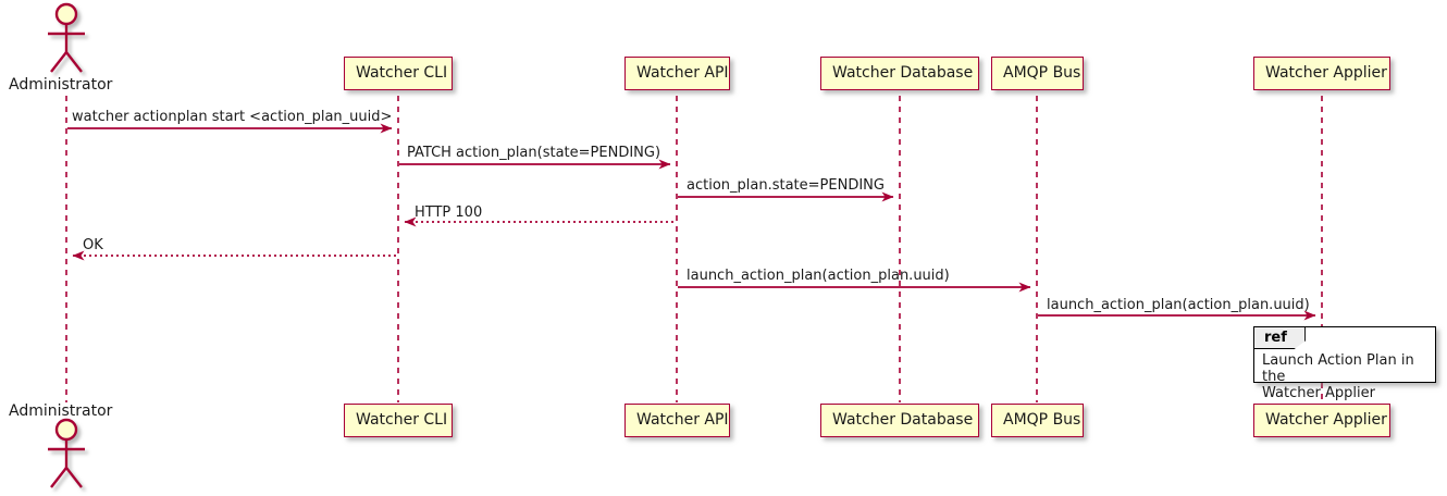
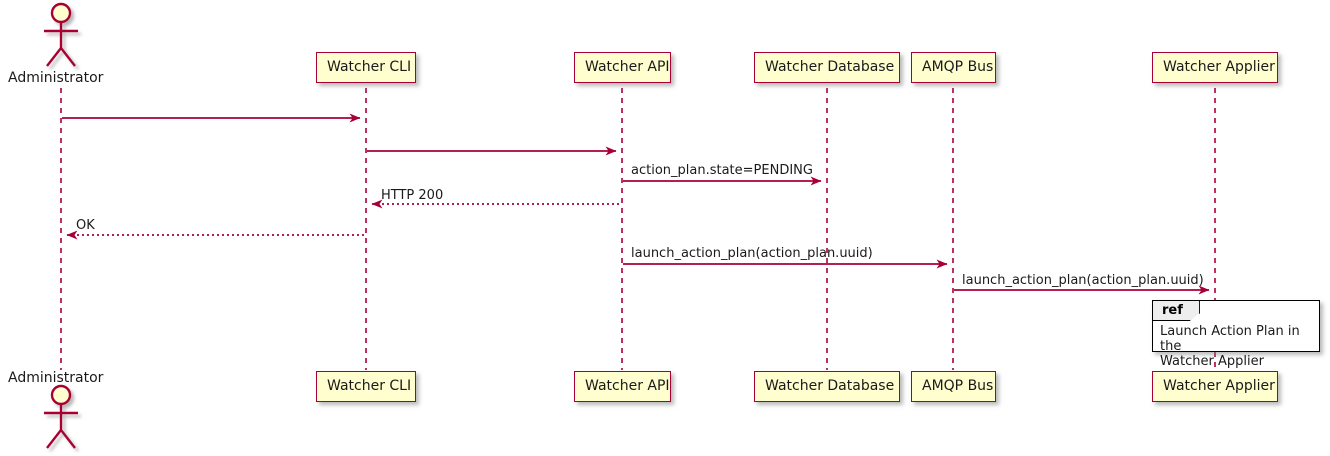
  Administrator
  Administrator
  Watcher CLI
  Watcher API
  Watcher Database
  AMQP Bus
  Watcher Applier
  Watcher CLI
  Watcher API
  Watcher Database
  AMQP Bus
  Watcher Applier
- watcher actionplan start <action_plan_uuid>
- PATCH action_plan(state=PENDING)
  action_plan.state=PENDING
- HTTP 100
+ HTTP 200
  OK
  launch_action_plan(action_plan.uuid)
  launch_action_plan(action_plan.uuid)
  ref
  Launch Action Plan in the
  Watcher Applier
